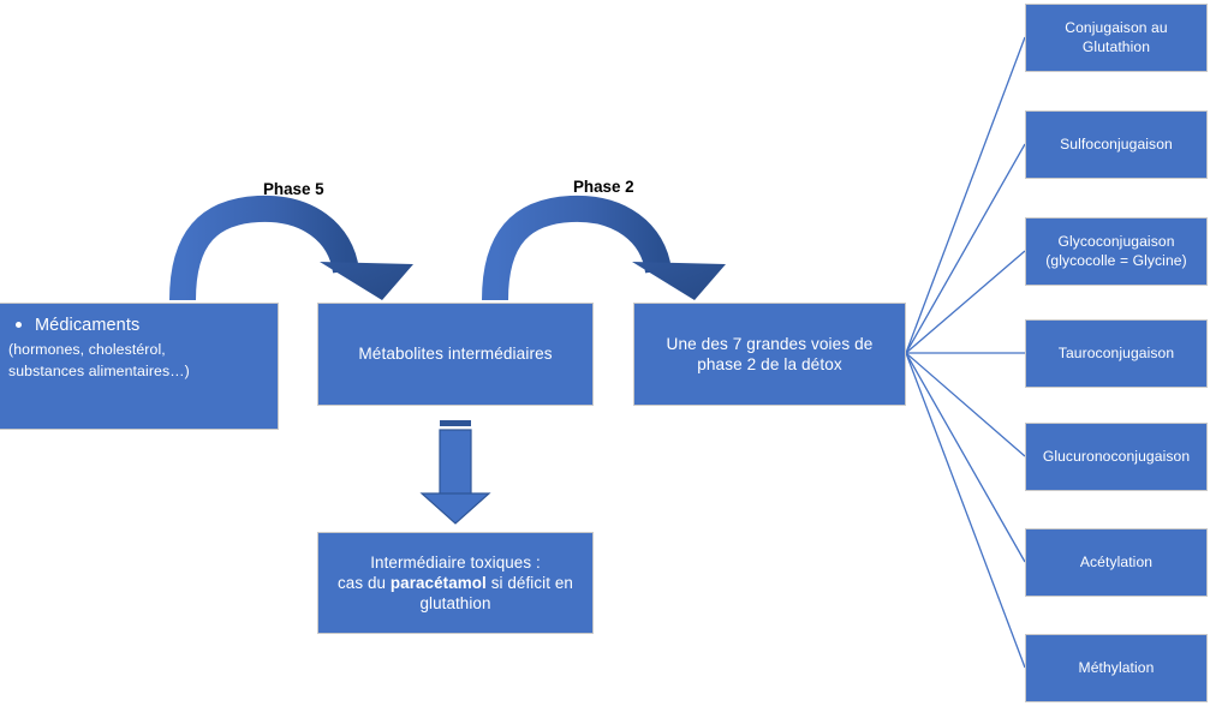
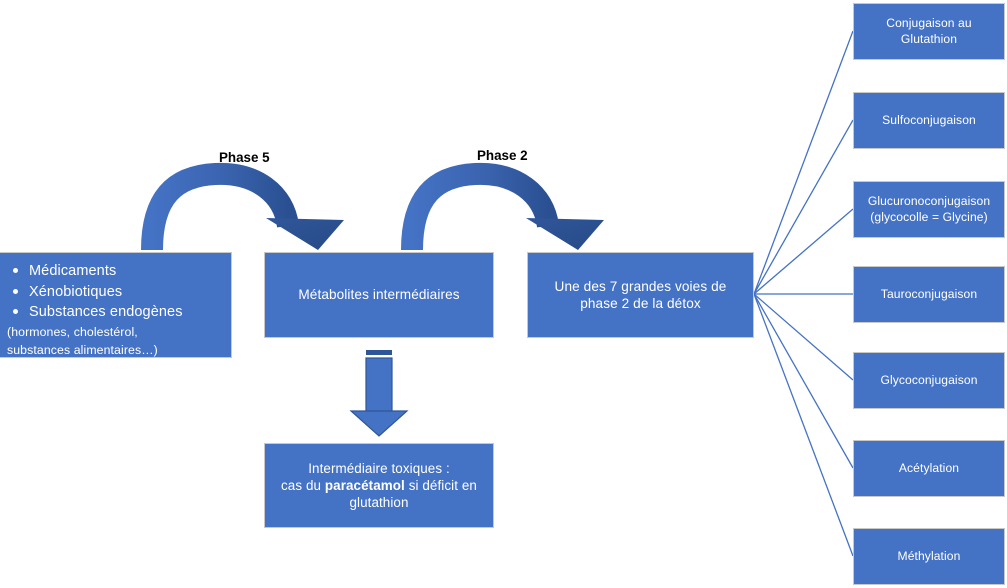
  Phase 5
  Phase 2
  Médicaments
+ Xénobiotiques
+ Substances endogènes
  (hormones, cholestérol,
  substances alimentaires…)
  Métabolites intermédiaires
  Une des 7 grandes voies de
  phase 2 de la détox
  Intermédiaire toxiques :
  cas du paracétamol si déficit en
  glutathion
  Conjugaison au
  Glutathion
  Sulfoconjugaison
- Glycoconjugaison
+ Glucuronoconjugaison
  (glycocolle = Glycine)
  Tauroconjugaison
- Glucuronoconjugaison
+ Glycoconjugaison
  Acétylation
  Méthylation
